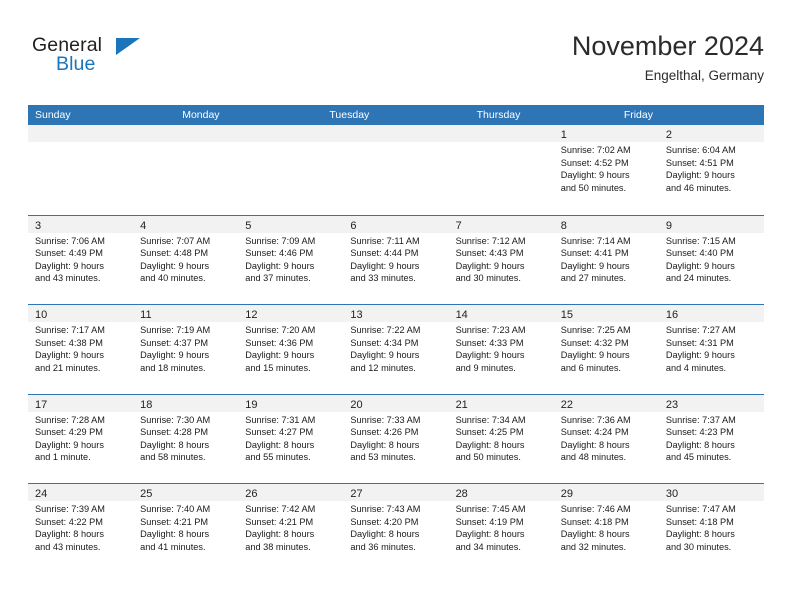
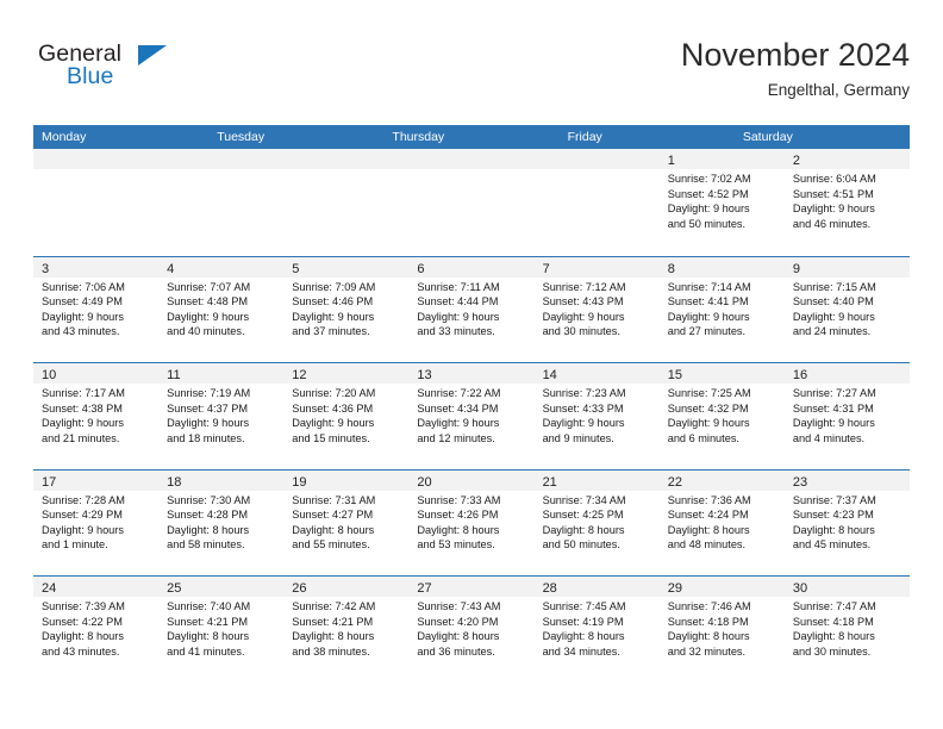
  General
  Blue
  November 2024
  Engelthal, Germany
- Sunday
  Monday
  Tuesday
  Thursday
  Friday
+ Saturday
  1
  Sunrise: 7:02 AM
  Sunset: 4:52 PM
  Daylight: 9 hours
  and 50 minutes.
  2
  Sunrise: 6:04 AM
  Sunset: 4:51 PM
  Daylight: 9 hours
  and 46 minutes.
  3
  Sunrise: 7:06 AM
  Sunset: 4:49 PM
  Daylight: 9 hours
  and 43 minutes.
  4
  Sunrise: 7:07 AM
  Sunset: 4:48 PM
  Daylight: 9 hours
  and 40 minutes.
  5
  Sunrise: 7:09 AM
  Sunset: 4:46 PM
  Daylight: 9 hours
  and 37 minutes.
  6
  Sunrise: 7:11 AM
  Sunset: 4:44 PM
  Daylight: 9 hours
  and 33 minutes.
  7
  Sunrise: 7:12 AM
  Sunset: 4:43 PM
  Daylight: 9 hours
  and 30 minutes.
  8
  Sunrise: 7:14 AM
  Sunset: 4:41 PM
  Daylight: 9 hours
  and 27 minutes.
  9
  Sunrise: 7:15 AM
  Sunset: 4:40 PM
  Daylight: 9 hours
  and 24 minutes.
  10
  Sunrise: 7:17 AM
  Sunset: 4:38 PM
  Daylight: 9 hours
  and 21 minutes.
  11
  Sunrise: 7:19 AM
  Sunset: 4:37 PM
  Daylight: 9 hours
  and 18 minutes.
  12
  Sunrise: 7:20 AM
  Sunset: 4:36 PM
  Daylight: 9 hours
  and 15 minutes.
  13
  Sunrise: 7:22 AM
  Sunset: 4:34 PM
  Daylight: 9 hours
  and 12 minutes.
  14
  Sunrise: 7:23 AM
  Sunset: 4:33 PM
  Daylight: 9 hours
  and 9 minutes.
  15
  Sunrise: 7:25 AM
  Sunset: 4:32 PM
  Daylight: 9 hours
  and 6 minutes.
  16
  Sunrise: 7:27 AM
  Sunset: 4:31 PM
  Daylight: 9 hours
  and 4 minutes.
  17
  Sunrise: 7:28 AM
  Sunset: 4:29 PM
  Daylight: 9 hours
  and 1 minute.
  18
  Sunrise: 7:30 AM
  Sunset: 4:28 PM
  Daylight: 8 hours
  and 58 minutes.
  19
  Sunrise: 7:31 AM
  Sunset: 4:27 PM
  Daylight: 8 hours
  and 55 minutes.
  20
  Sunrise: 7:33 AM
  Sunset: 4:26 PM
  Daylight: 8 hours
  and 53 minutes.
  21
  Sunrise: 7:34 AM
  Sunset: 4:25 PM
  Daylight: 8 hours
  and 50 minutes.
  22
  Sunrise: 7:36 AM
  Sunset: 4:24 PM
  Daylight: 8 hours
  and 48 minutes.
  23
  Sunrise: 7:37 AM
  Sunset: 4:23 PM
  Daylight: 8 hours
  and 45 minutes.
  24
  Sunrise: 7:39 AM
  Sunset: 4:22 PM
  Daylight: 8 hours
  and 43 minutes.
  25
  Sunrise: 7:40 AM
  Sunset: 4:21 PM
  Daylight: 8 hours
  and 41 minutes.
  26
  Sunrise: 7:42 AM
  Sunset: 4:21 PM
  Daylight: 8 hours
  and 38 minutes.
  27
  Sunrise: 7:43 AM
  Sunset: 4:20 PM
  Daylight: 8 hours
  and 36 minutes.
  28
  Sunrise: 7:45 AM
  Sunset: 4:19 PM
  Daylight: 8 hours
  and 34 minutes.
  29
  Sunrise: 7:46 AM
  Sunset: 4:18 PM
  Daylight: 8 hours
  and 32 minutes.
  30
  Sunrise: 7:47 AM
  Sunset: 4:18 PM
  Daylight: 8 hours
  and 30 minutes.
